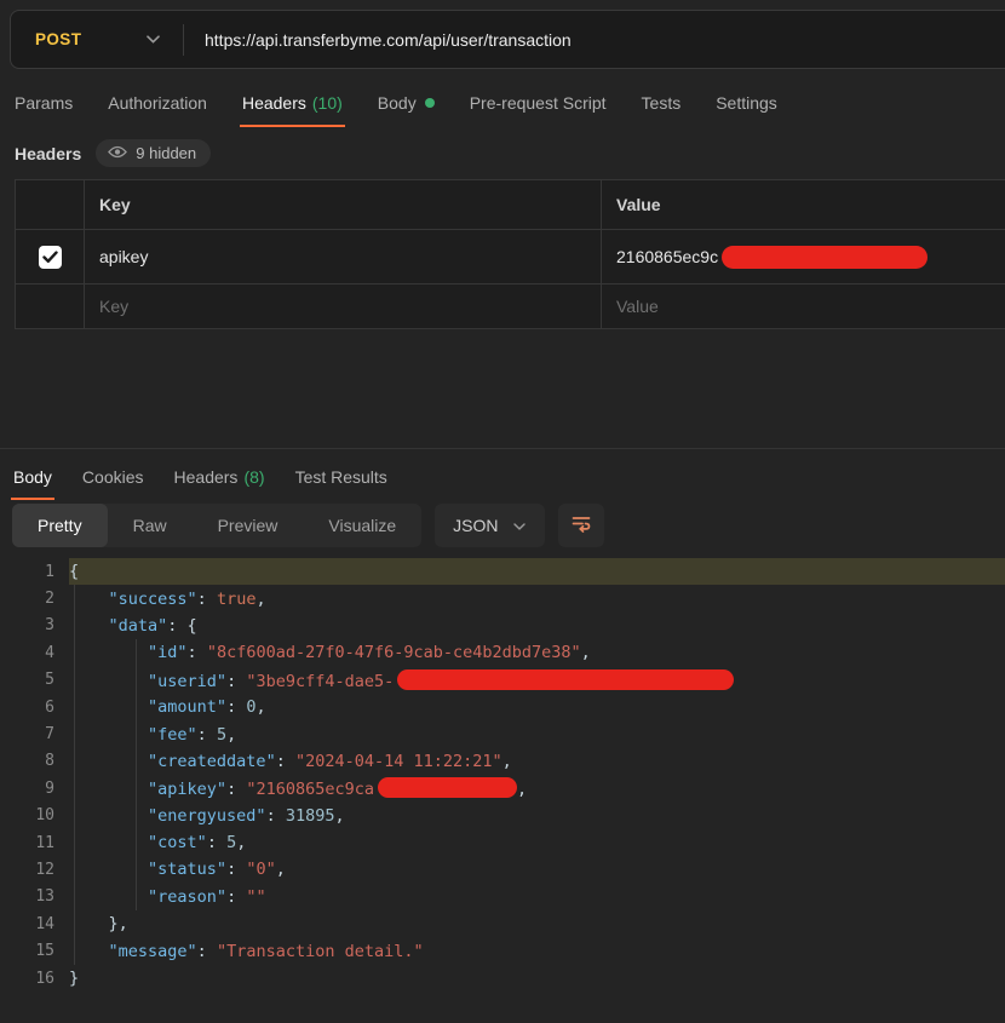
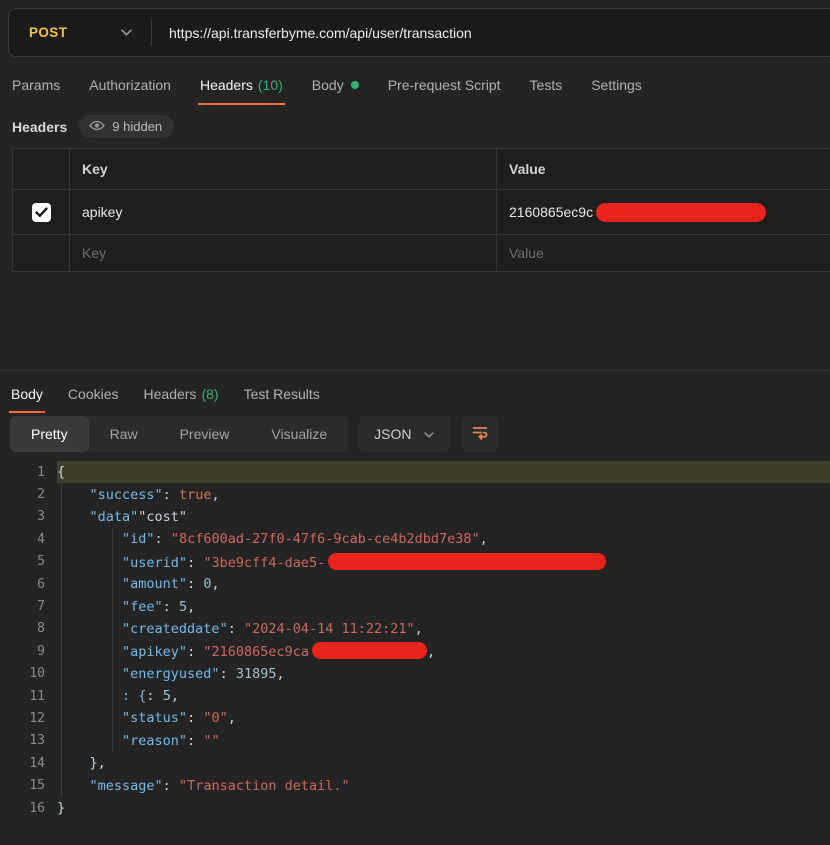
  POST
  https://api.transferbyme.com/api/user/transaction
  Params
  Authorization
  Headers
  (10)
  Body
  Pre-request Script
  Tests
  Settings
  Headers
  9 hidden
  Key
  Value
  apikey
  2160865ec9c
  Key
  Value
  Body
  Cookies
  Headers
  (8)
  Test Results
  Pretty
  Raw
  Preview
  Visualize
  JSON
  1
  {
  2
  "success": true,
  3
- "data": {
+ "data""cost"
  4
  "id": "8cf600ad-27f0-47f6-9cab-ce4b2dbd7e38",
  5
  "userid": "3be9cff4-dae5-
  6
  "amount": 0,
  7
  "fee": 5,
  8
  "createddate": "2024-04-14 11:22:21",
  9
  "apikey": "2160865ec9ca ,
  10
  "energyused": 31895,
  11
- "cost": 5,
+ : {: 5,
  12
  "status": "0",
  13
  "reason": ""
  14
  },
  15
  "message": "Transaction detail."
  16
  }
